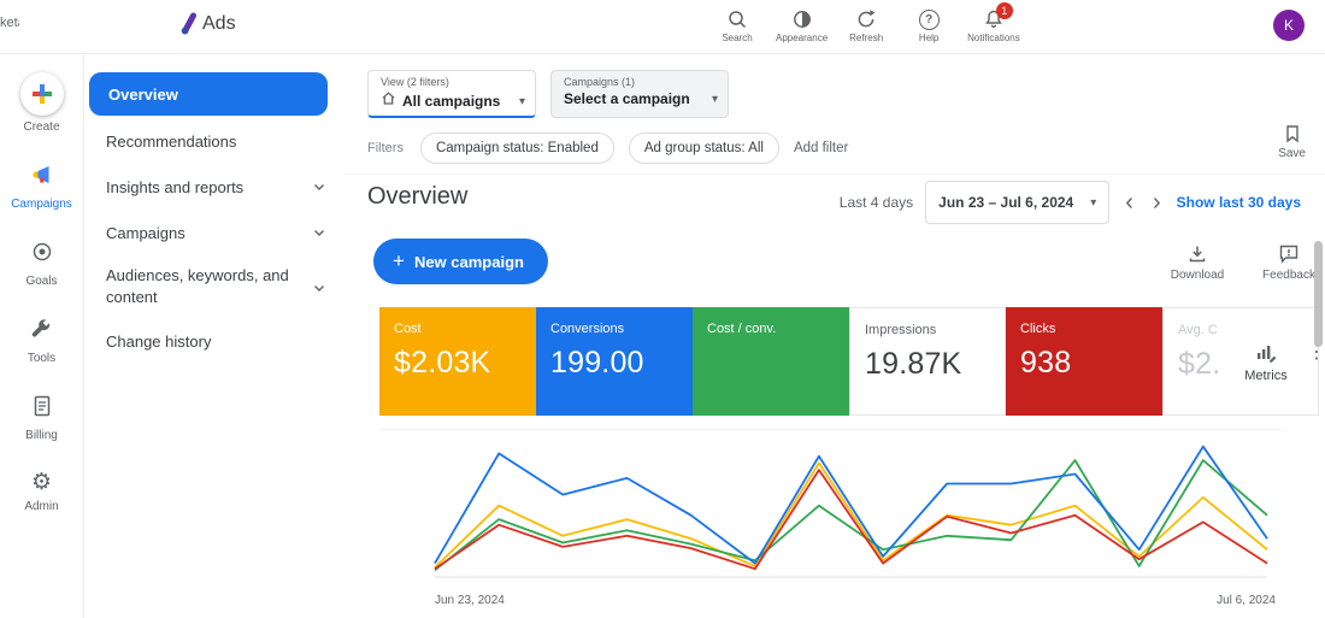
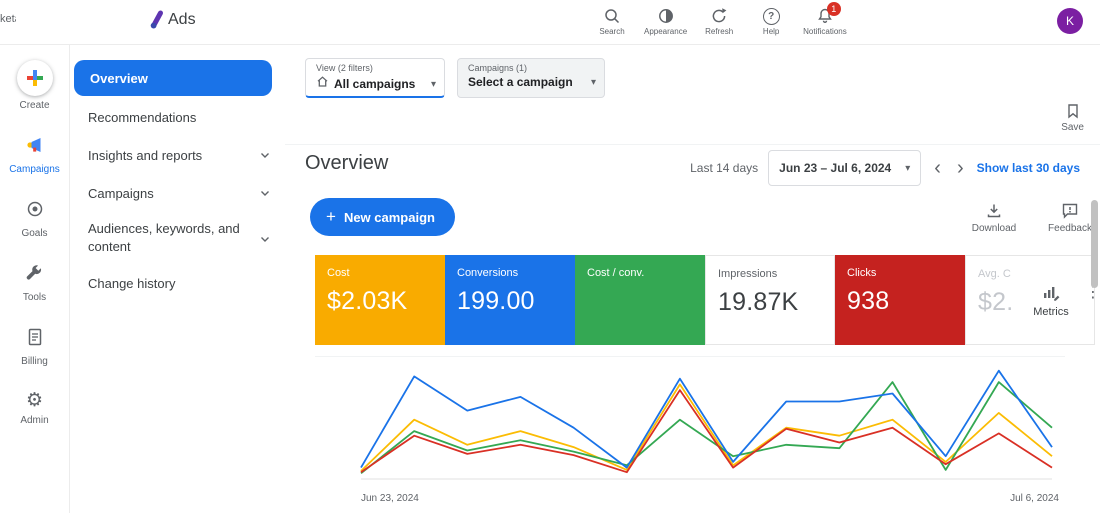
  ket
  Ads
  Search
  Appearance
  Refresh
  ?
  Help
  1
  Notifications
  K
  Create
  Campaigns
  Goals
  Tools
  Billing
  ⚙
  Admin
  Overview
  Recommendations
  Insights and reports
  Campaigns
  Audiences, keywords, and content
  Change history
  View (2 filters)
  All campaigns
  ▾
  Campaigns (1)
  Select a campaign
  ▾
- Filters
- Campaign status: Enabled
- Ad group status: All
- Add filter
  Save
  Overview
- Last 4 days
+ Last 14 days
  Jun 23 – Jul 6, 2024
  ▾
  ‹
  ›
  Show last 30 days
  +
  New campaign
  Download
  Feedback
  Cost
  $2.03K
  Conversions
  199.00
  Cost / conv.
  Impressions
  19.87K
  Clicks
  938
  Avg. C
  $2.
  Metrics
  ⋮
  Jun 23, 2024
  Jul 6, 2024
